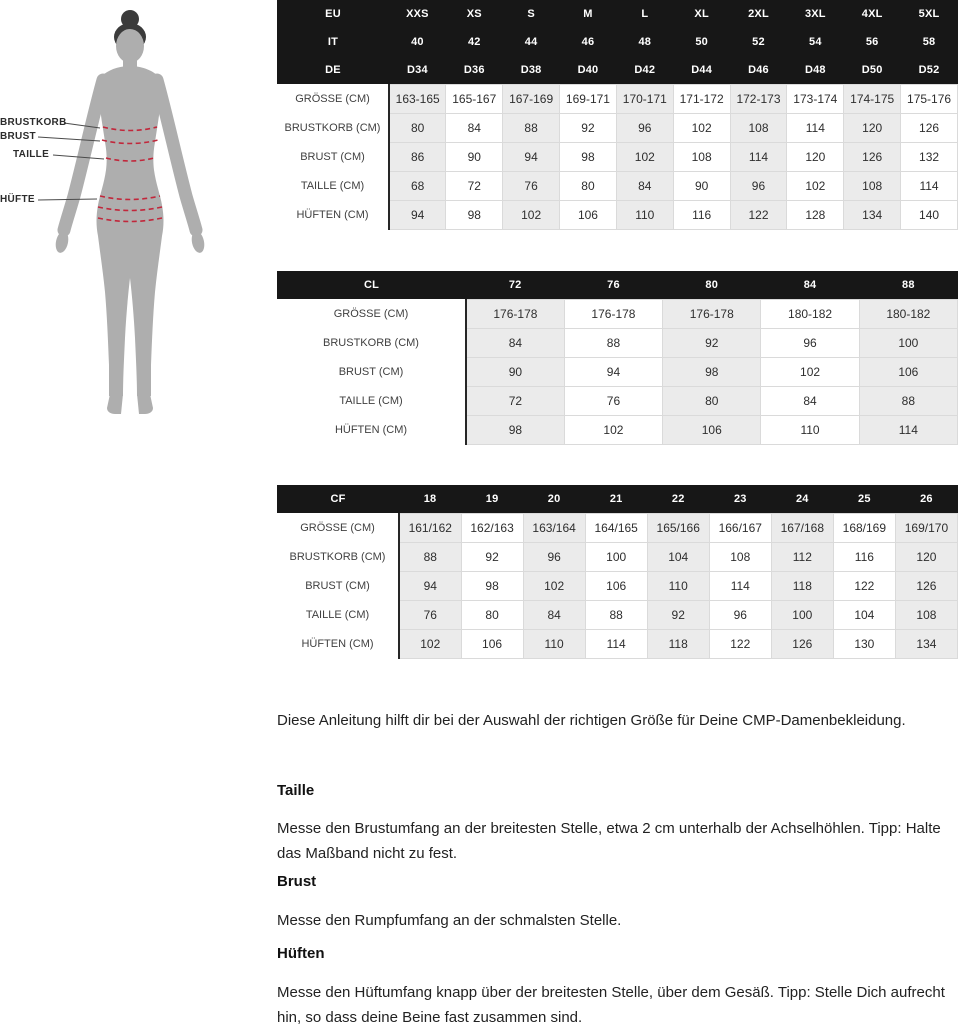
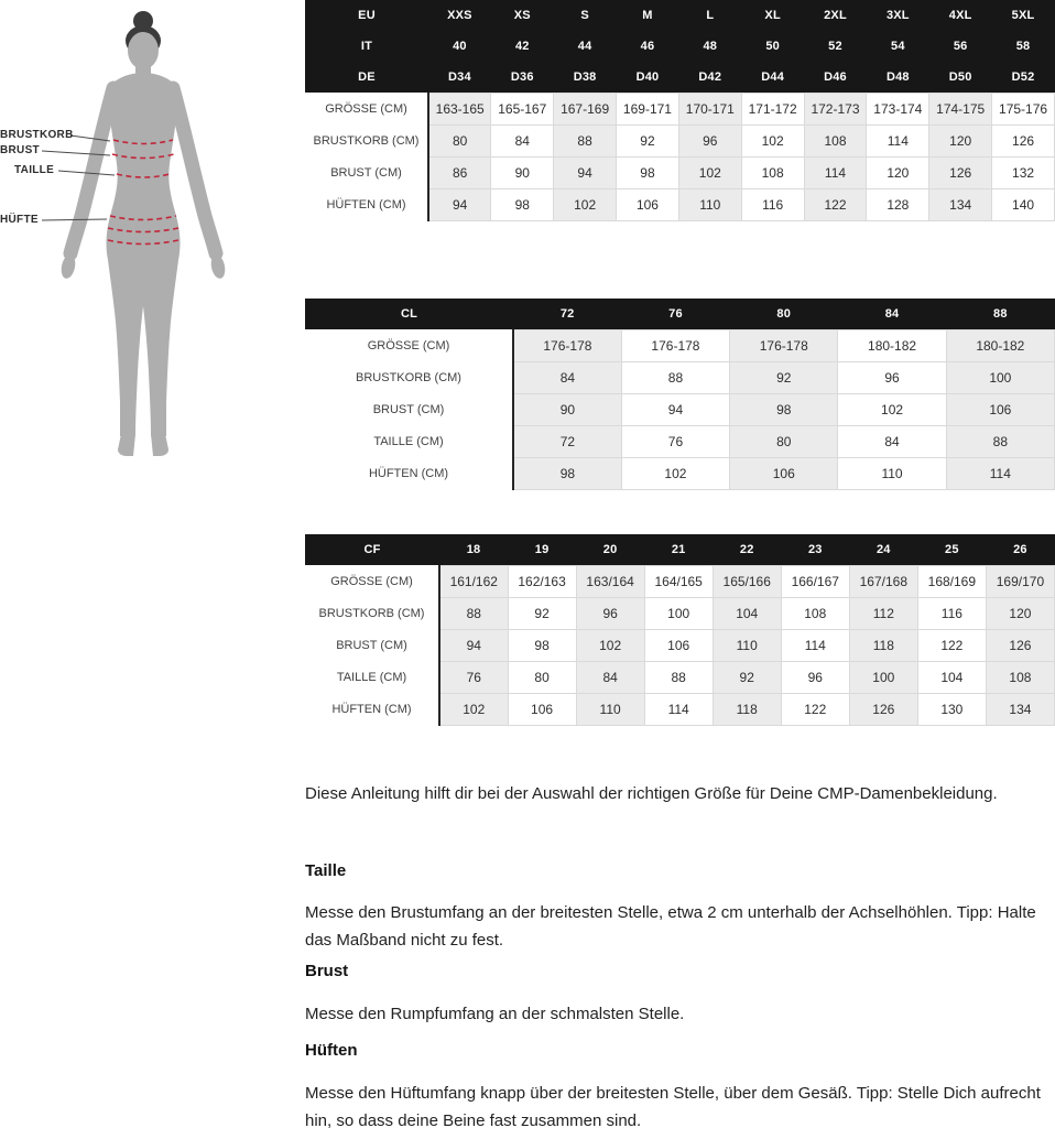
  BRUSTKORB
  BRUST
  TAILLE
  HÜFTE
  EU	XXS	XS	S	M	L	XL	2XL	3XL	4XL	5XL
  IT	40	42	44	46	48	50	52	54	56	58
  DE	D34	D36	D38	D40	D42	D44	D46	D48	D50	D52
  GRÖSSE (CM)	163-165	165-167	167-169	169-171	170-171	171-172	172-173	173-174	174-175	175-176
  BRUSTKORB (CM)	80	84	88	92	96	102	108	114	120	126
  BRUST (CM)	86	90	94	98	102	108	114	120	126	132
- TAILLE (CM)	68	72	76	80	84	90	96	102	108	114
  HÜFTEN (CM)	94	98	102	106	110	116	122	128	134	140
  CL	72	76	80	84	88
  GRÖSSE (CM)	176-178	176-178	176-178	180-182	180-182
  BRUSTKORB (CM)	84	88	92	96	100
  BRUST (CM)	90	94	98	102	106
  TAILLE (CM)	72	76	80	84	88
  HÜFTEN (CM)	98	102	106	110	114
  CF	18	19	20	21	22	23	24	25	26
  GRÖSSE (CM)	161/162	162/163	163/164	164/165	165/166	166/167	167/168	168/169	169/170
  BRUSTKORB (CM)	88	92	96	100	104	108	112	116	120
  BRUST (CM)	94	98	102	106	110	114	118	122	126
  TAILLE (CM)	76	80	84	88	92	96	100	104	108
  HÜFTEN (CM)	102	106	110	114	118	122	126	130	134
  Diese Anleitung hilft dir bei der Auswahl der richtigen Größe für Deine CMP-Damenbekleidung.
  Taille
  Messe den Brustumfang an der breitesten Stelle, etwa 2 cm unterhalb der Achselhöhlen. Tipp: Halte das Maßband nicht zu fest.
  Brust
  Messe den Rumpfumfang an der schmalsten Stelle.
  Hüften
  Messe den Hüftumfang knapp über der breitesten Stelle, über dem Gesäß. Tipp: Stelle Dich aufrecht hin, so dass deine Beine fast zusammen sind.
